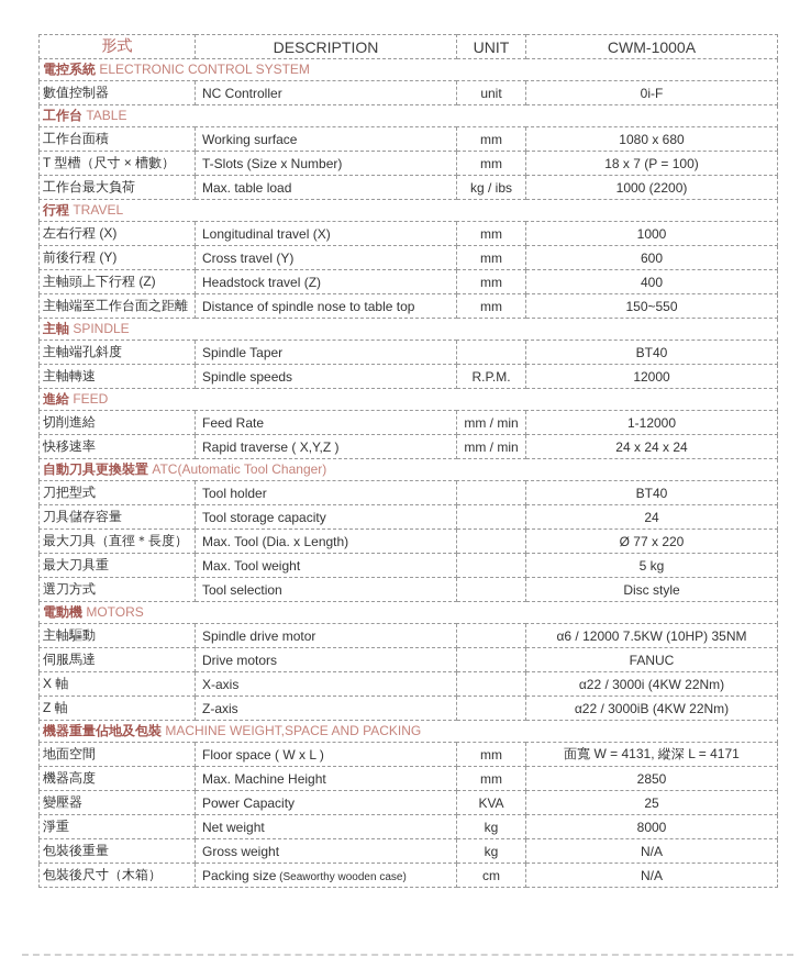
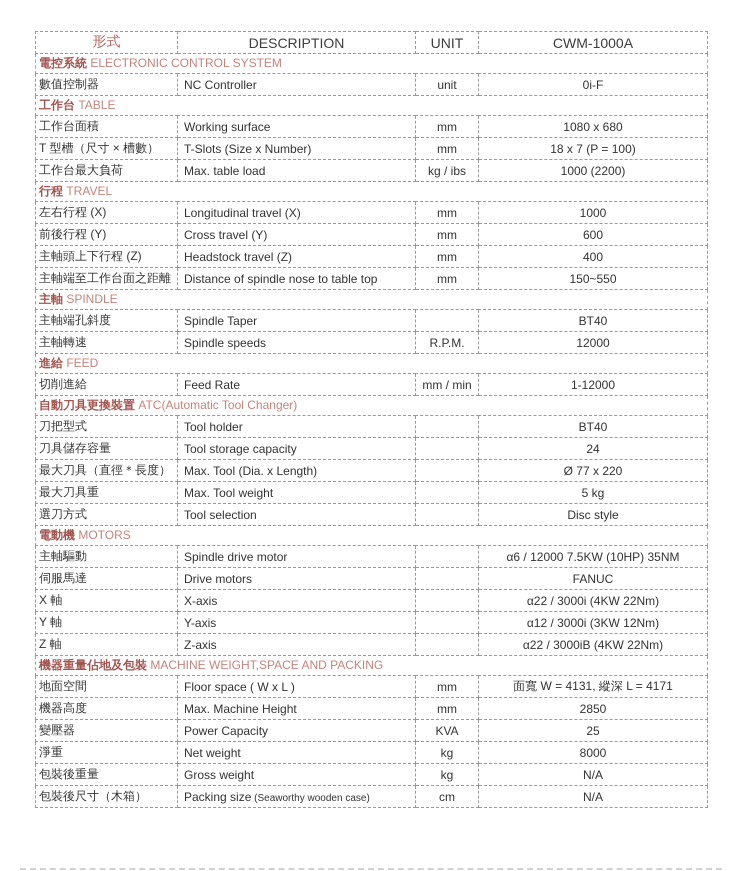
  形式	DESCRIPTION	UNIT	CWM-1000A
  電控系統 ELECTRONIC CONTROL SYSTEM
  數值控制器	NC Controller	unit	0i-F
  工作台 TABLE
  工作台面積	Working surface	mm	1080 x 680
  T 型槽（尺寸 × 槽數）	T-Slots (Size x Number)	mm	18 x 7 (P = 100)
  工作台最大負荷	Max. table load	kg / ibs	1000 (2200)
  行程 TRAVEL
  左右行程 (X)	Longitudinal travel (X)	mm	1000
  前後行程 (Y)	Cross travel (Y)	mm	600
  主軸頭上下行程 (Z)	Headstock travel (Z)	mm	400
  主軸端至工作台面之距離	Distance of spindle nose to table top	mm	150~550
  主軸 SPINDLE
  主軸端孔斜度	Spindle Taper		BT40
  主軸轉速	Spindle speeds	R.P.M.	12000
  進給 FEED
  切削進給	Feed Rate	mm / min	1-12000
- 快移速率	Rapid traverse ( X,Y,Z )	mm / min	24 x 24 x 24
  自動刀具更換裝置 ATC(Automatic Tool Changer)
  刀把型式	Tool holder		BT40
  刀具儲存容量	Tool storage capacity		24
  最大刀具（直徑＊長度）	Max. Tool (Dia. x Length)		Ø 77 x 220
  最大刀具重	Max. Tool weight		5 kg
  選刀方式	Tool selection		Disc style
  電動機 MOTORS
  主軸驅動	Spindle drive motor		α6 / 12000 7.5KW (10HP) 35NM
  伺服馬達	Drive motors		FANUC
  X 軸	X-axis		α22 / 3000i (4KW 22Nm)
+ Y 軸	Y-axis		α12 / 3000i (3KW 12Nm)
  Z 軸	Z-axis		α22 / 3000iB (4KW 22Nm)
  機器重量佔地及包裝 MACHINE WEIGHT,SPACE AND PACKING
  地面空間	Floor space ( W x L )	mm	面寬 W = 4131, 縱深 L = 4171
  機器高度	Max. Machine Height	mm	2850
  變壓器	Power Capacity	KVA	25
  淨重	Net weight	kg	8000
  包裝後重量	Gross weight	kg	N/A
  包裝後尺寸（木箱）	Packing size (Seaworthy wooden case)	cm	N/A
